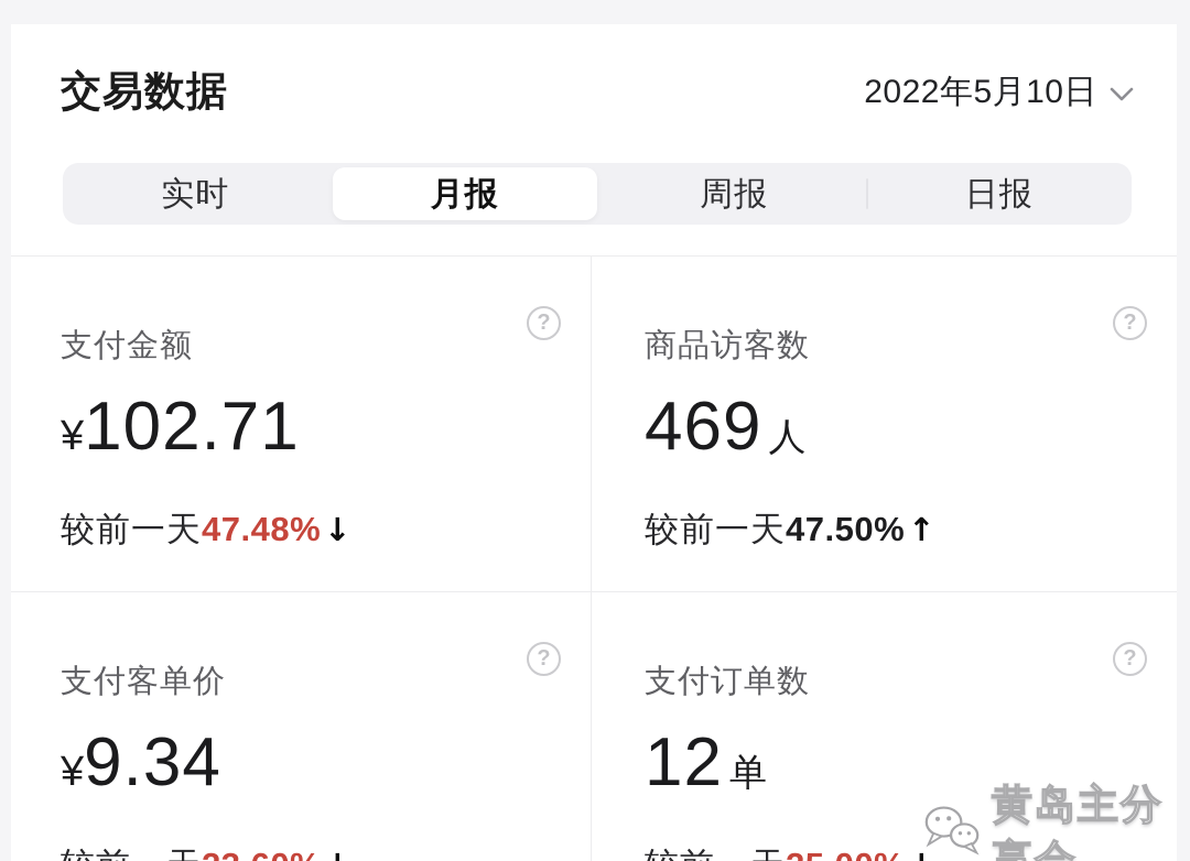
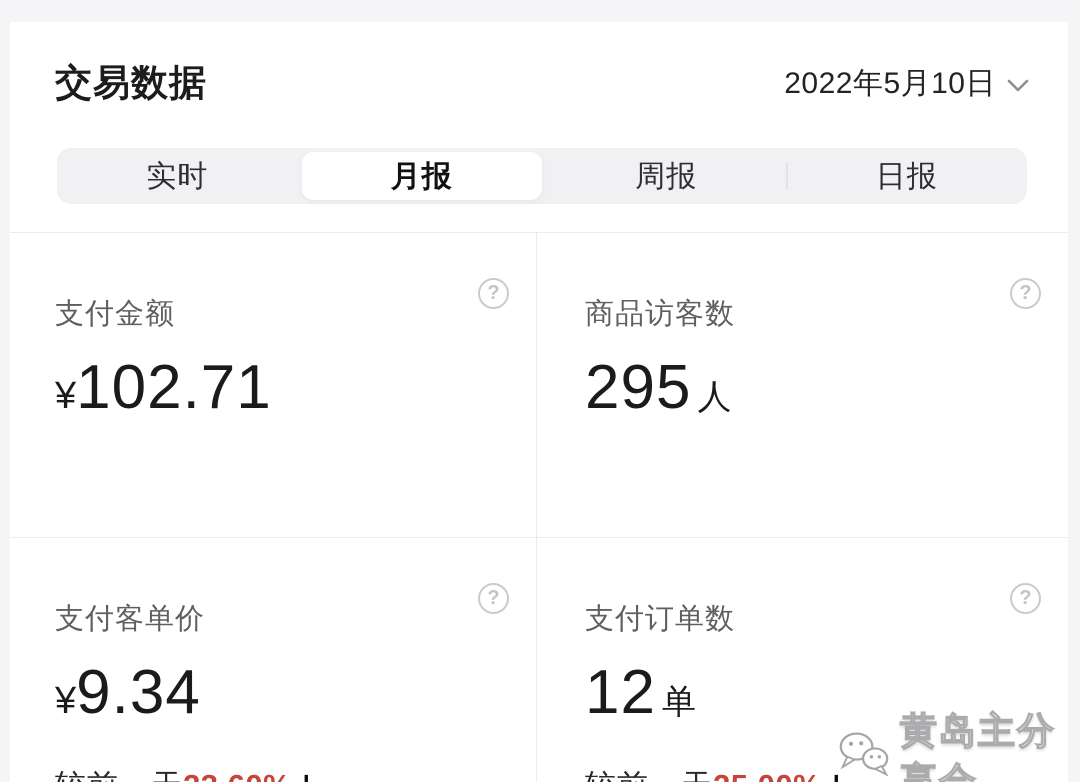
  交易数据
  2022年5月10日
  实时
  月报
  周报
  日报
  支付金额
  ¥102.71
- 较前一天47.48%↓
  ?
  商品访客数
- 469 人
+ 295 人
- 较前一天47.50%↑
  ?
  支付客单价
  ¥9.34
  ?
  支付订单数
  12 单
  ?
  黄岛主分享会
